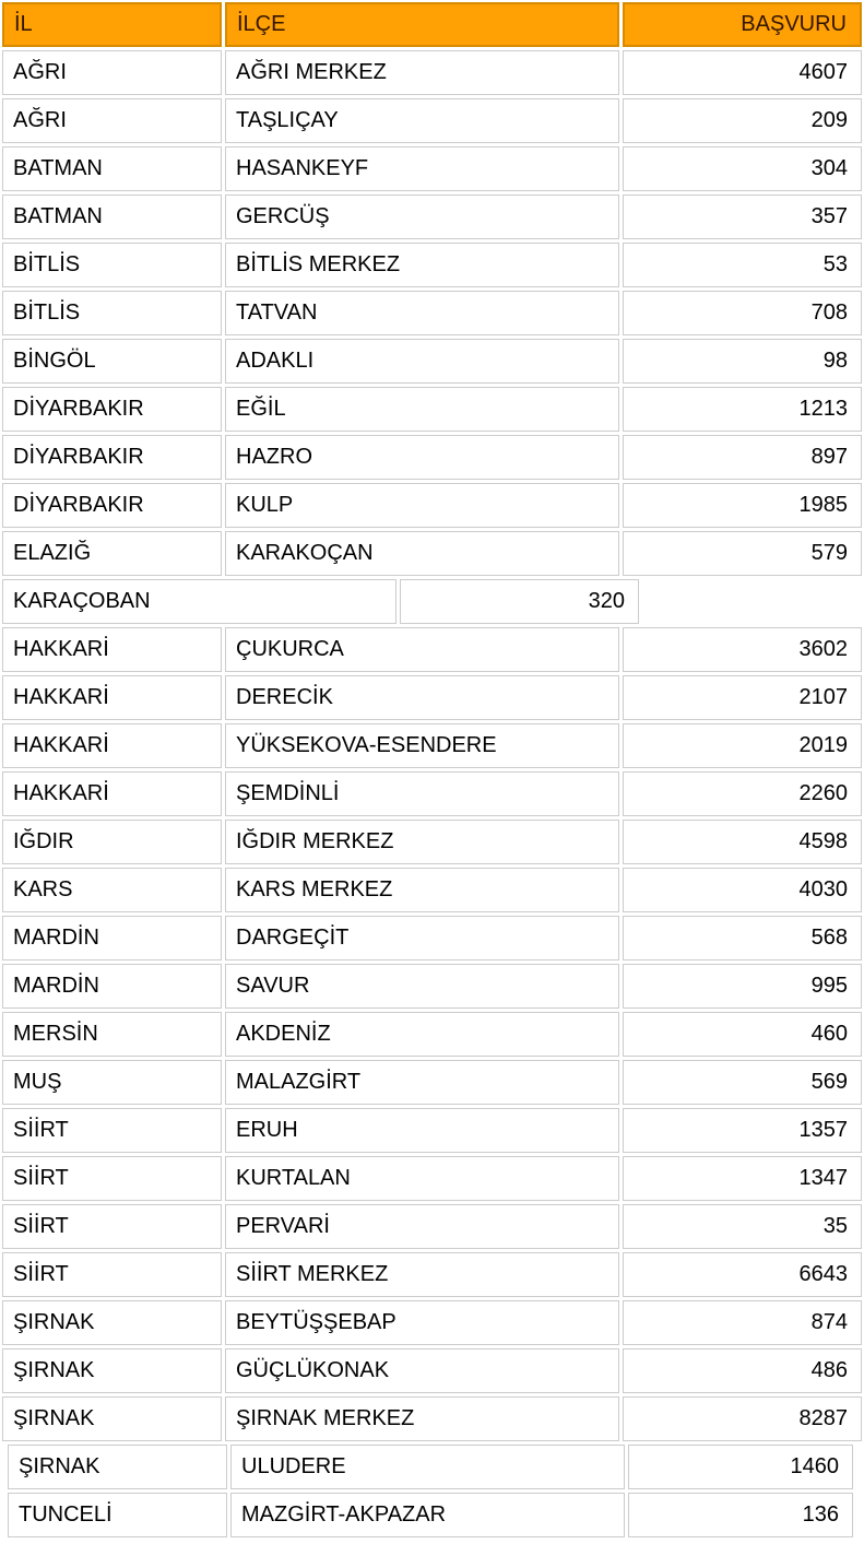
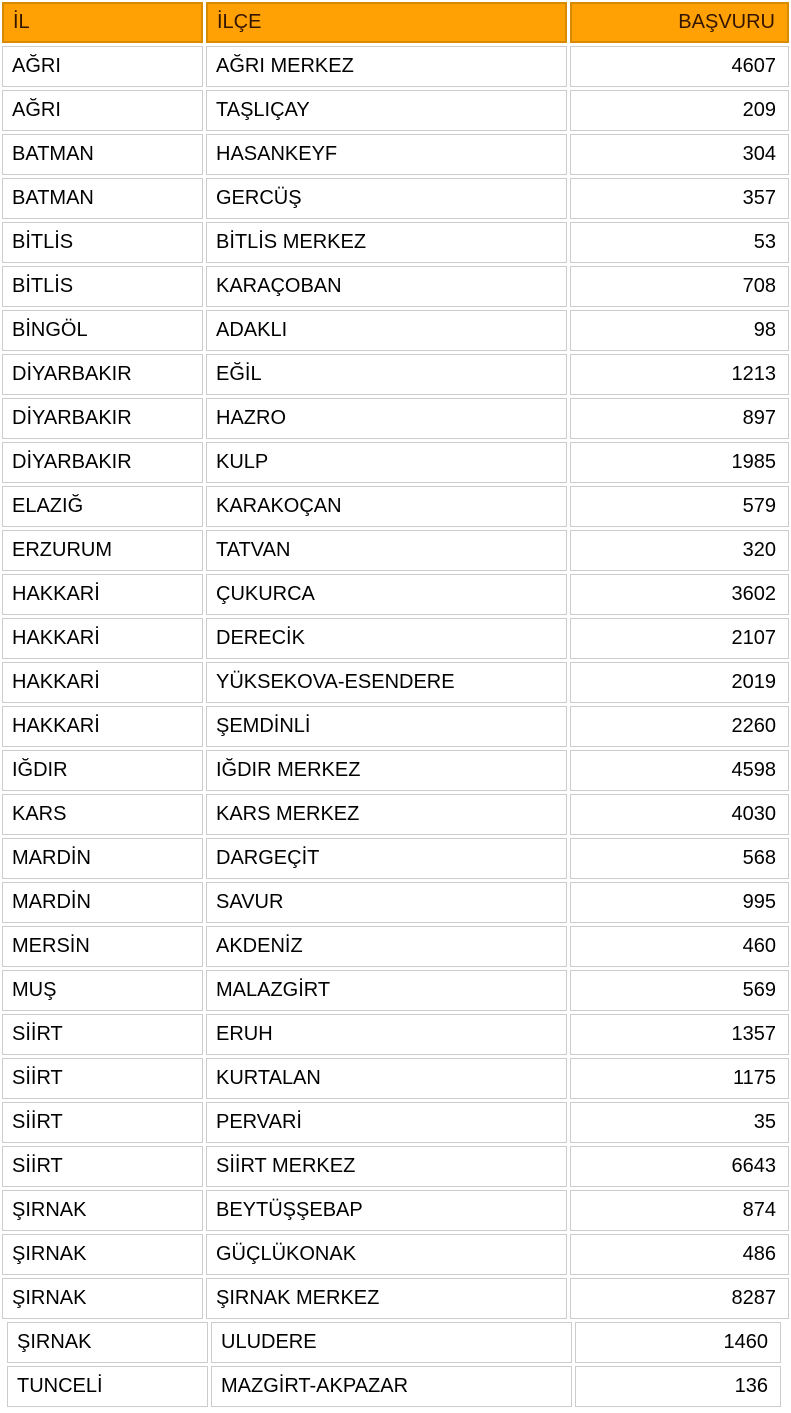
  İL
  İLÇE
  BAŞVURU
  AĞRI
  AĞRI MERKEZ
  4607
  AĞRI
  TAŞLIÇAY
  209
  BATMAN
  HASANKEYF
  304
  BATMAN
  GERCÜŞ
  357
  BİTLİS
  BİTLİS MERKEZ
  53
  BİTLİS
- TATVAN
+ KARAÇOBAN
  708
  BİNGÖL
  ADAKLI
  98
  DİYARBAKIR
  EĞİL
  1213
  DİYARBAKIR
  HAZRO
  897
  DİYARBAKIR
  KULP
  1985
  ELAZIĞ
  KARAKOÇAN
  579
+ ERZURUM
- KARAÇOBAN
+ TATVAN
  320
  HAKKARİ
  ÇUKURCA
  3602
  HAKKARİ
  DERECİK
  2107
  HAKKARİ
  YÜKSEKOVA-ESENDERE
  2019
  HAKKARİ
  ŞEMDİNLİ
  2260
  IĞDIR
  IĞDIR MERKEZ
  4598
  KARS
  KARS MERKEZ
  4030
  MARDİN
  DARGEÇİT
  568
  MARDİN
  SAVUR
  995
  MERSİN
  AKDENİZ
  460
  MUŞ
  MALAZGİRT
  569
  SİİRT
  ERUH
  1357
  SİİRT
  KURTALAN
- 1347
+ 1175
  SİİRT
  PERVARİ
  35
  SİİRT
  SİİRT MERKEZ
  6643
  ŞIRNAK
  BEYTÜŞŞEBAP
  874
  ŞIRNAK
  GÜÇLÜKONAK
  486
  ŞIRNAK
  ŞIRNAK MERKEZ
  8287
  ŞIRNAK
  ULUDERE
  1460
  TUNCELİ
  MAZGİRT-AKPAZAR
  136
